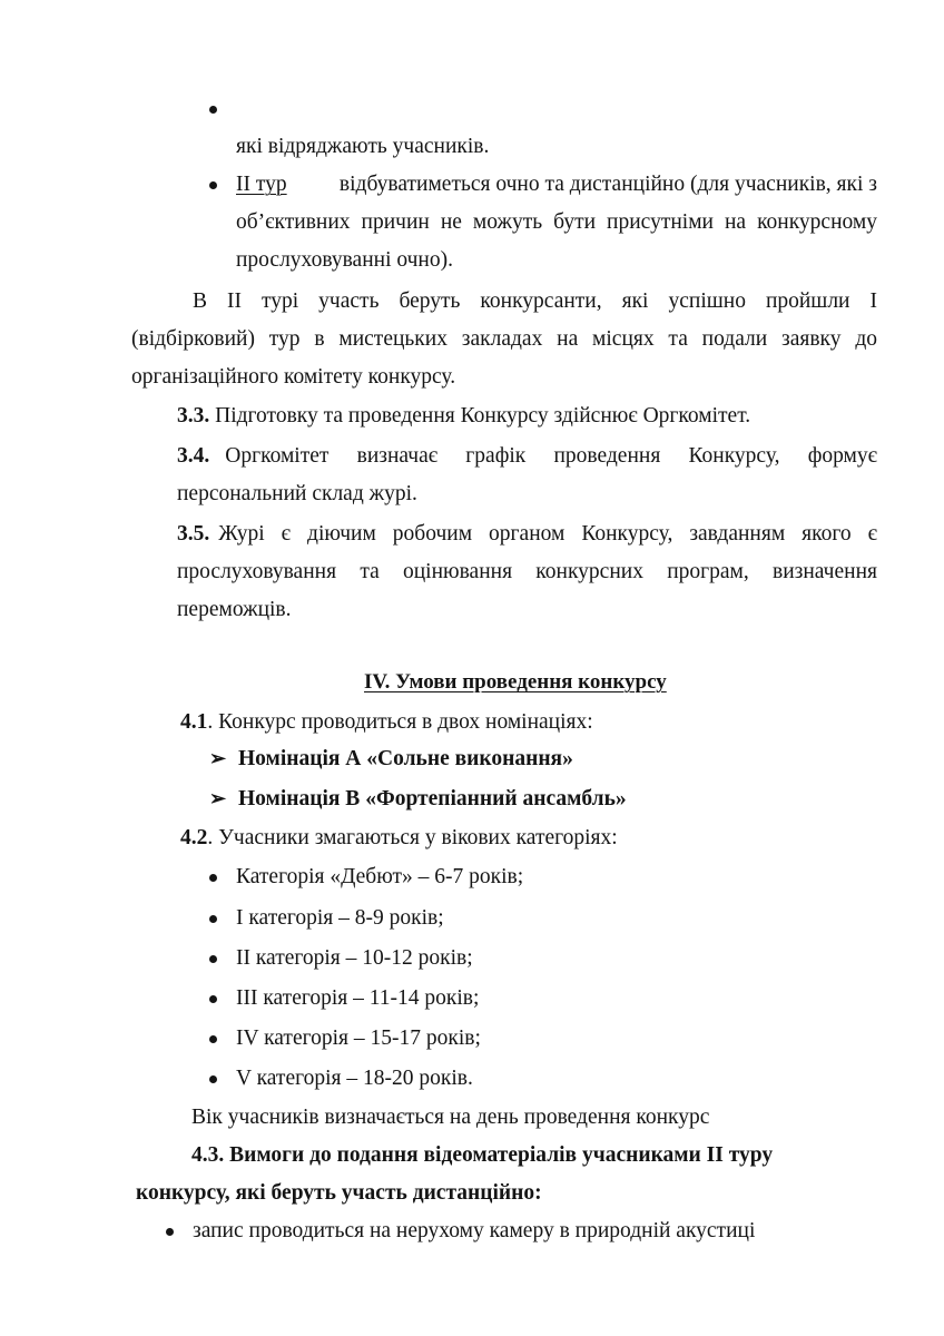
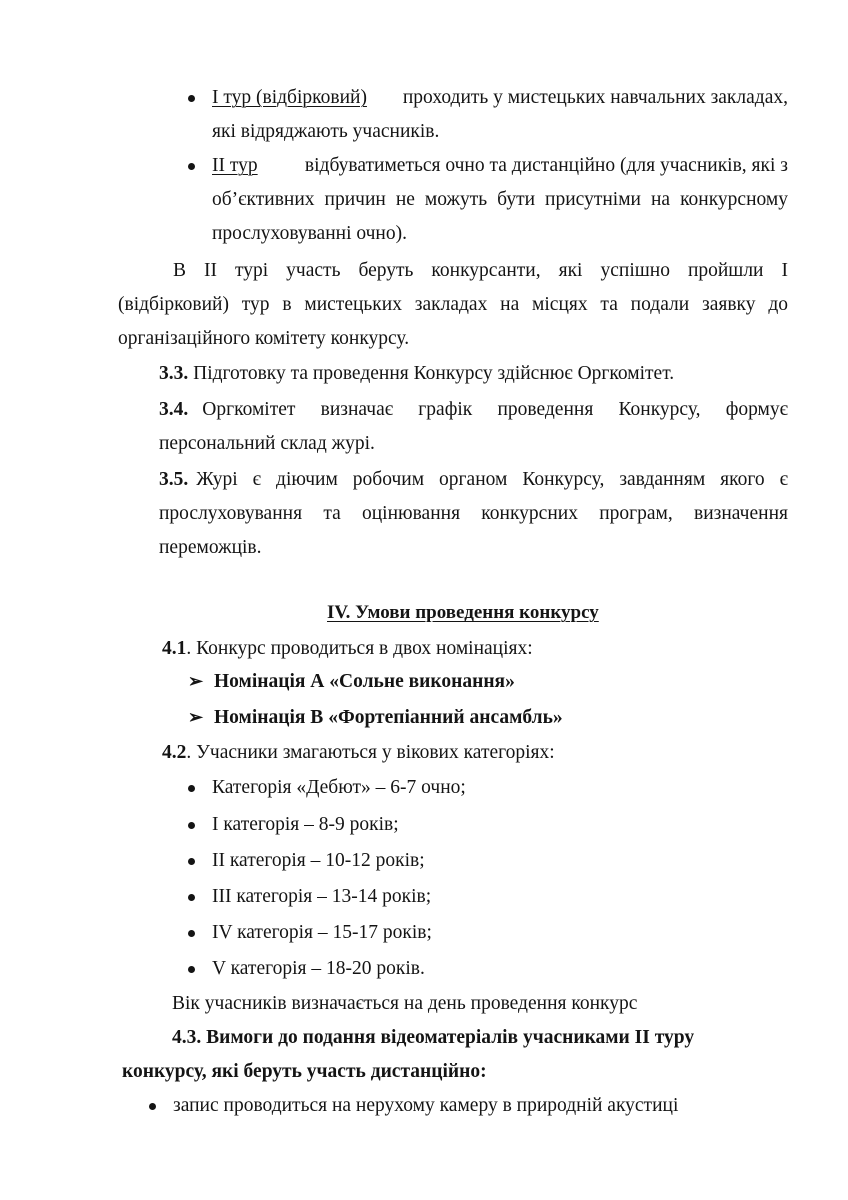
+ І тур (відбірковий)
+ проходить у мистецьких навчальних закладах,
  які відряджають учасників.
  ІІ тур
  відбуватиметься очно та дистанційно (для учасників, які з
  об’єктивних причин не можуть бути присутніми на конкурсному
  прослуховуванні очно).
  В ІІ турі участь беруть конкурсанти, які успішно пройшли І
  (відбірковий) тур в мистецьких закладах на місцях та подали заявку до
  організаційного комітету конкурсу.
  3.3. Підготовку та проведення Конкурсу здійснює Оргкомітет.
  3.4.
  Оргкомітет визначає графік проведення Конкурсу, формує
  персональний склад журі.
  3.5.
  Журі є діючим робочим органом Конкурсу, завданням якого є
  прослуховування та оцінювання конкурсних програм, визначення
  переможців.
  IV. Умови проведення конкурсу
  4.1. Конкурс проводиться в двох номінаціях:
  ➢
  Номінація А «Сольне виконання»
  ➢
  Номінація В «Фортепіанний ансамбль»
  4.2. Учасники змагаються у вікових категоріях:
- Категорія «Дебют» – 6-7 років;
+ Категорія «Дебют» – 6-7 очно;
  І категорія – 8-9 років;
  ІІ категорія – 10-12 років;
- ІІІ категорія – 11-14 років;
+ ІІІ категорія – 13-14 років;
  ІV категорія – 15-17 років;
  V категорія – 18-20 років.
  Вік учасників визначається на день проведення конкурс
  4.3. Вимоги до подання відеоматеріалів учасниками ІІ туру
  конкурсу, які беруть участь дистанційно:
  запис проводиться на нерухому камеру в природній акустиці
